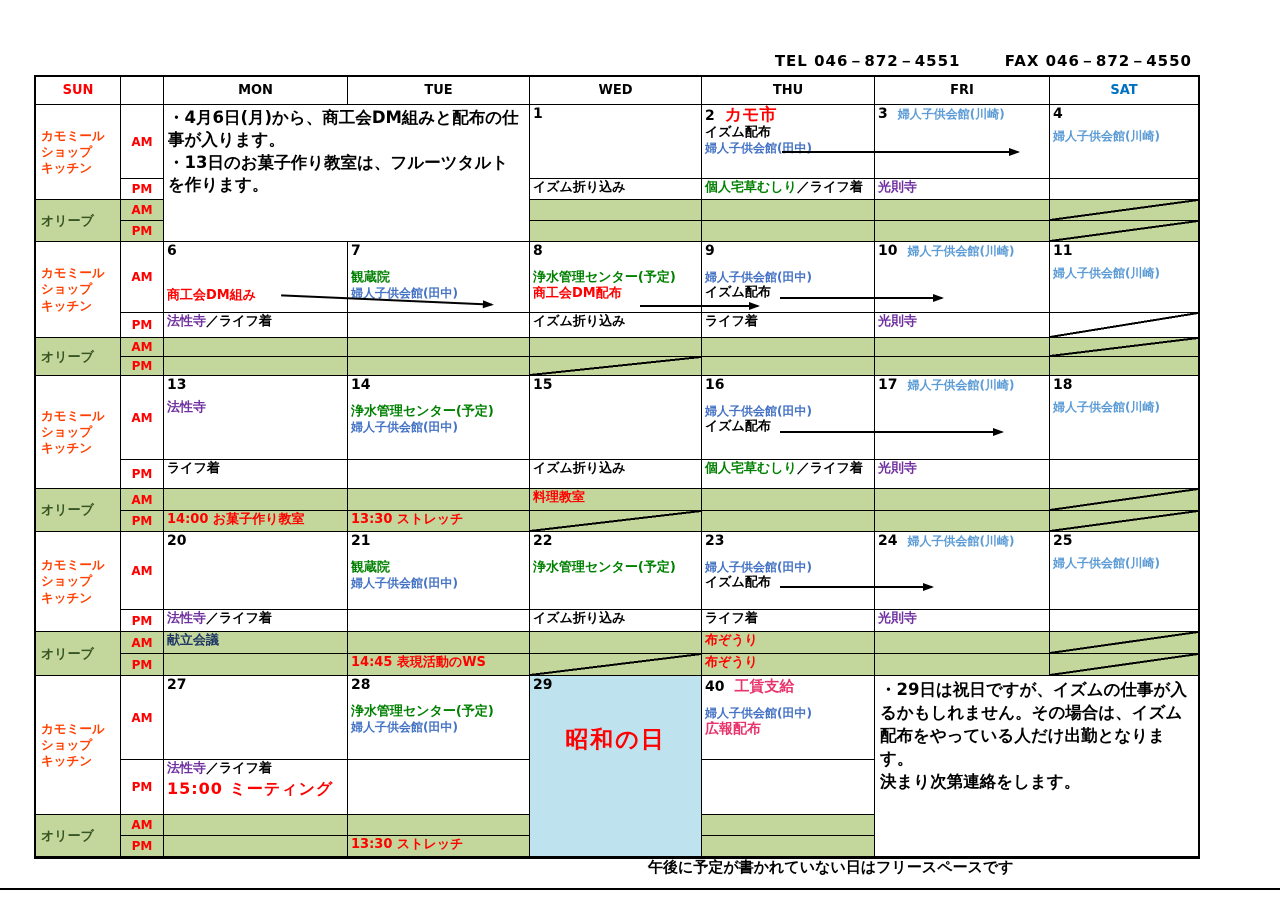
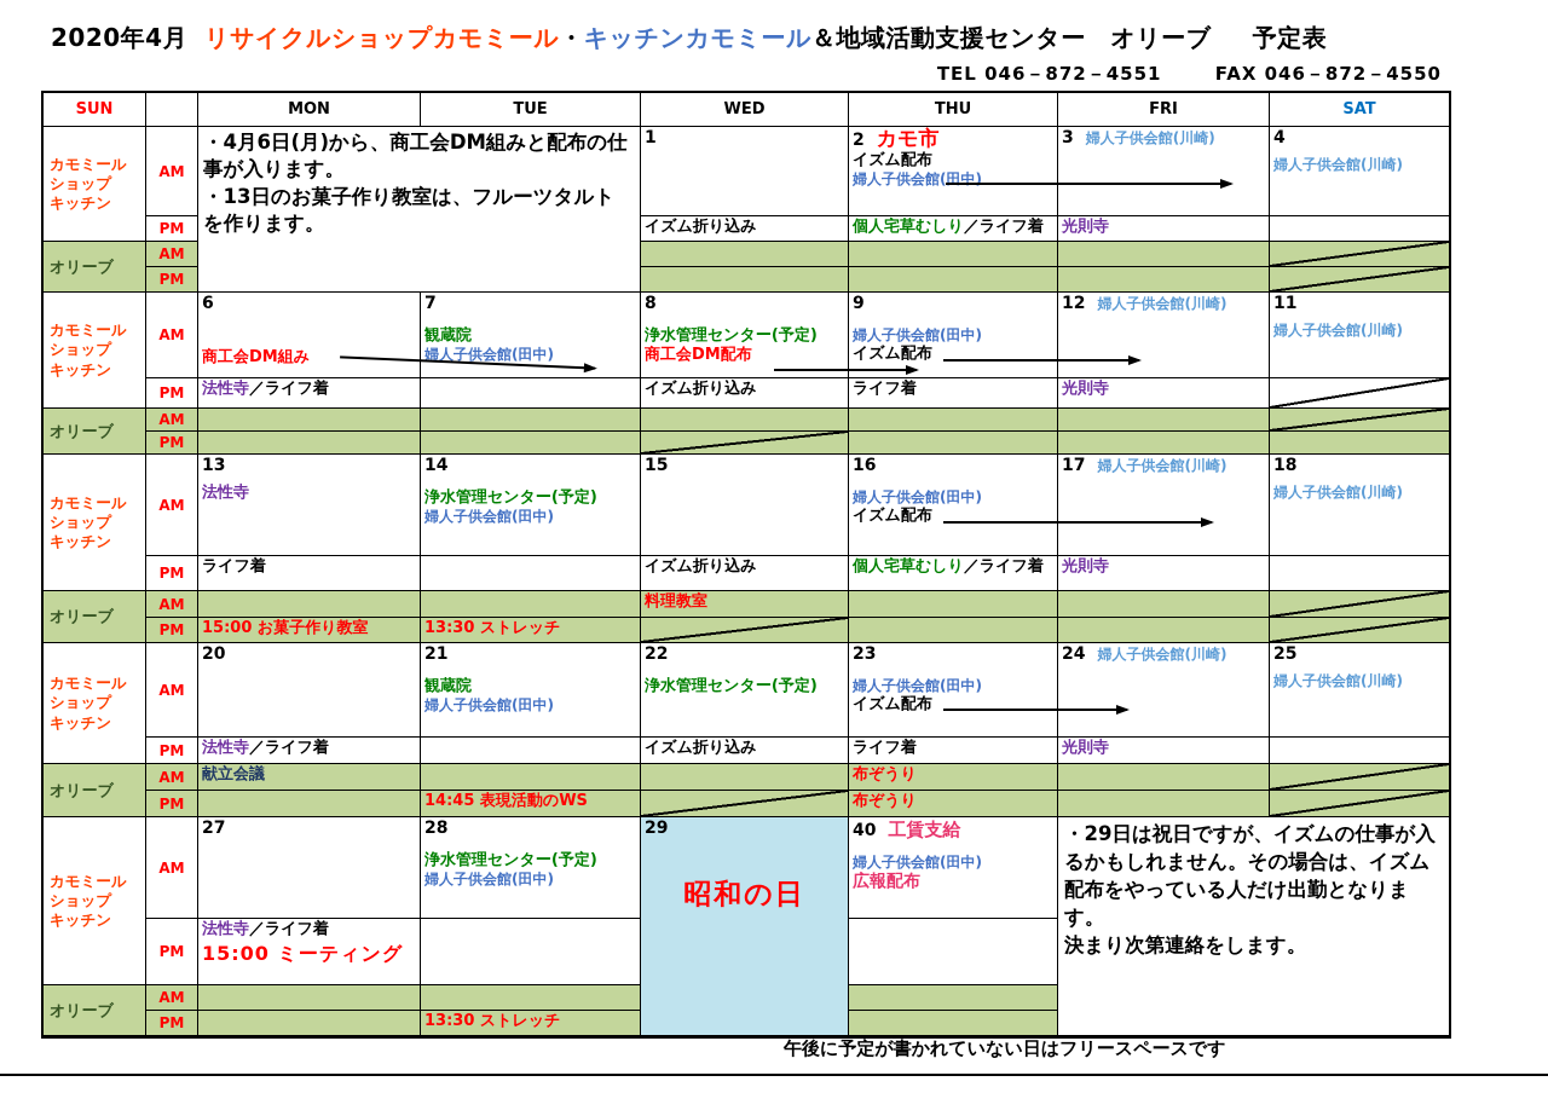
+ 2020年4月 リサイクルショップカモミール・キッチンカモミール＆地域活動支援センター オリーブ 予定表
  TEL 046－872－4551 FAX 046－872－4550
  SUN
  MON
  TUE
  WED
  THU
  FRI
  SAT
  カモミール
  ショップ
  キッチン
  オリーブ
  AM
  PM
  AM
  PM
  ・4月6日(月)から、商工会DM組みと配布の仕事が入ります。
  ・13日のお菓子作り教室は、フルーツタルトを作ります。
  1
  イズム折り込み
  2
  カモ市
  イズム配布
  婦人子供会館(田中)
  個人宅草むしり／ライフ着
  3
  婦人子供会館(川崎)
  光則寺
  4
  婦人子供会館(川崎)
  カモミール
  ショップ
  キッチン
  オリーブ
  AM
  PM
  AM
  PM
  6
  商工会DM組み
  法性寺／ライフ着
  7
  観蔵院
  婦人子供会館(田中)
  8
  浄水管理センター(予定)
  商工会DM配布
  イズム折り込み
  9
  婦人子供会館(田中)
  イズム配布
  ライフ着
- 10
+ 12
  婦人子供会館(川崎)
  光則寺
  11
  婦人子供会館(川崎)
  カモミール
  ショップ
  キッチン
  オリーブ
  AM
  PM
  AM
  PM
  13
  法性寺
  ライフ着
- 14:00 お菓子作り教室
+ 15:00 お菓子作り教室
  14
  浄水管理センター(予定)
  婦人子供会館(田中)
  13:30 ストレッチ
  15
  イズム折り込み
  料理教室
  16
  婦人子供会館(田中)
  イズム配布
  個人宅草むしり／ライフ着
  17
  婦人子供会館(川崎)
  光則寺
  18
  婦人子供会館(川崎)
  カモミール
  ショップ
  キッチン
  オリーブ
  AM
  PM
  AM
  PM
  20
  法性寺／ライフ着
  献立会議
  21
  観蔵院
  婦人子供会館(田中)
  14:45 表現活動のWS
  22
  浄水管理センター(予定)
  イズム折り込み
  23
  婦人子供会館(田中)
  イズム配布
  ライフ着
  布ぞうり
  布ぞうり
  24
  婦人子供会館(川崎)
  光則寺
  25
  婦人子供会館(川崎)
  カモミール
  ショップ
  キッチン
  オリーブ
  AM
  PM
  AM
  PM
  27
  法性寺／ライフ着
  15:00 ミーティング
  28
  浄水管理センター(予定)
  婦人子供会館(田中)
  13:30 ストレッチ
  29
  昭和の日
  40
  工賃支給
  婦人子供会館(田中)
  広報配布
  ・29日は祝日ですが、イズムの仕事が入るかもしれません。その場合は、イズム配布をやっている人だけ出勤となります。
  決まり次第連絡をします。
  午後に予定が書かれていない日はフリースペースです
